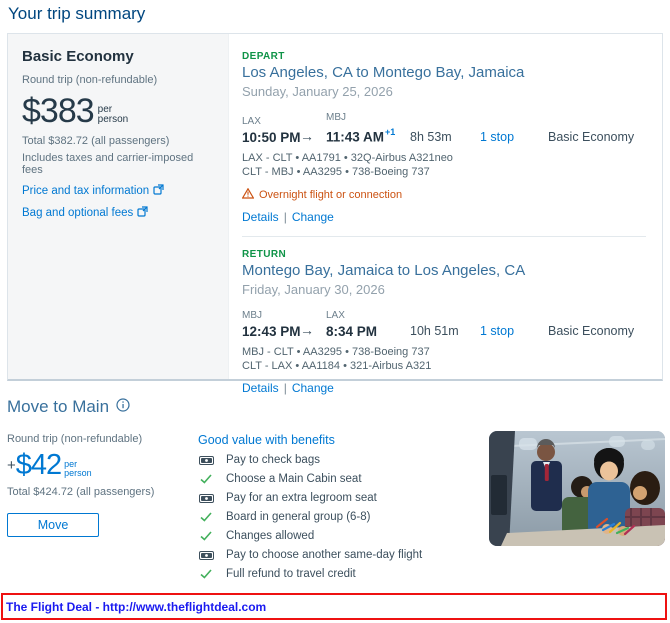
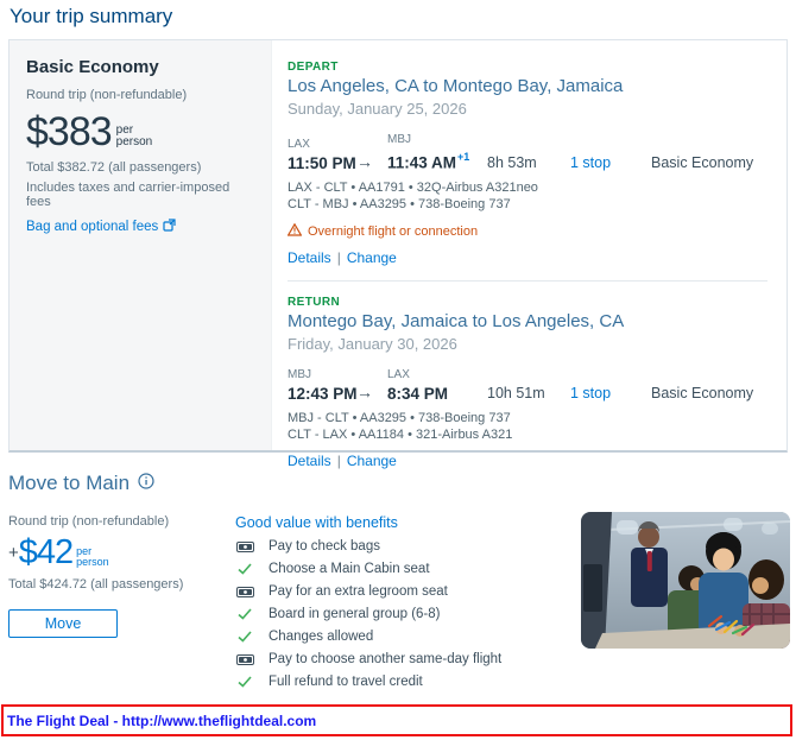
  Your trip summary
  Basic Economy
  Round trip (non-refundable)
  $383
  per
  person
  Total $382.72 (all passengers)
  Includes taxes and carrier-imposed fees
- Price and tax information
  Bag and optional fees
  DEPART
  Los Angeles, CA to Montego Bay, Jamaica
  Sunday, January 25, 2026
  LAX
- 10:50 PM
+ 11:50 PM
  →
  MBJ
  11:43 AM+1
  8h 53m
  1 stop
  Basic Economy
  LAX - CLT • AA1791 • 32Q-Airbus A321neo
  CLT - MBJ • AA3295 • 738-Boeing 737
  Overnight flight or connection
  Details | Change
  RETURN
  Montego Bay, Jamaica to Los Angeles, CA
  Friday, January 30, 2026
  MBJ
  12:43 PM
  →
  LAX
  8:34 PM
  10h 51m
  1 stop
  Basic Economy
  MBJ - CLT • AA3295 • 738-Boeing 737
  CLT - LAX • AA1184 • 321-Airbus A321
  Details | Change
  Move to Main
  Round trip (non-refundable)
  +
  $42
  per
  person
  Total $424.72 (all passengers)
  Move
  Good value with benefits
  Pay to check bags
  Choose a Main Cabin seat
  Pay for an extra legroom seat
  Board in general group (6-8)
  Changes allowed
  Pay to choose another same-day flight
  Full refund to travel credit
  The Flight Deal - http://www.theflightdeal.com
